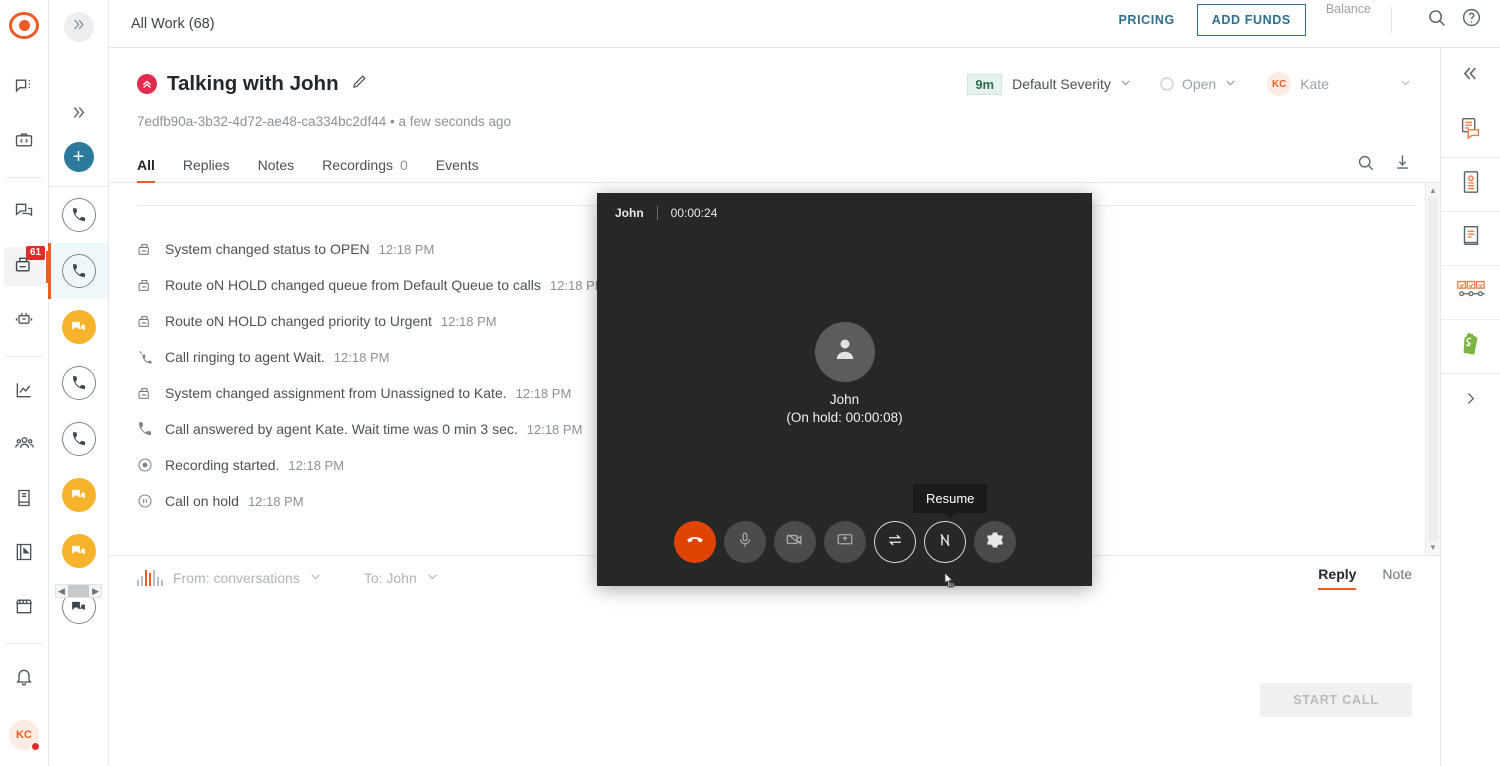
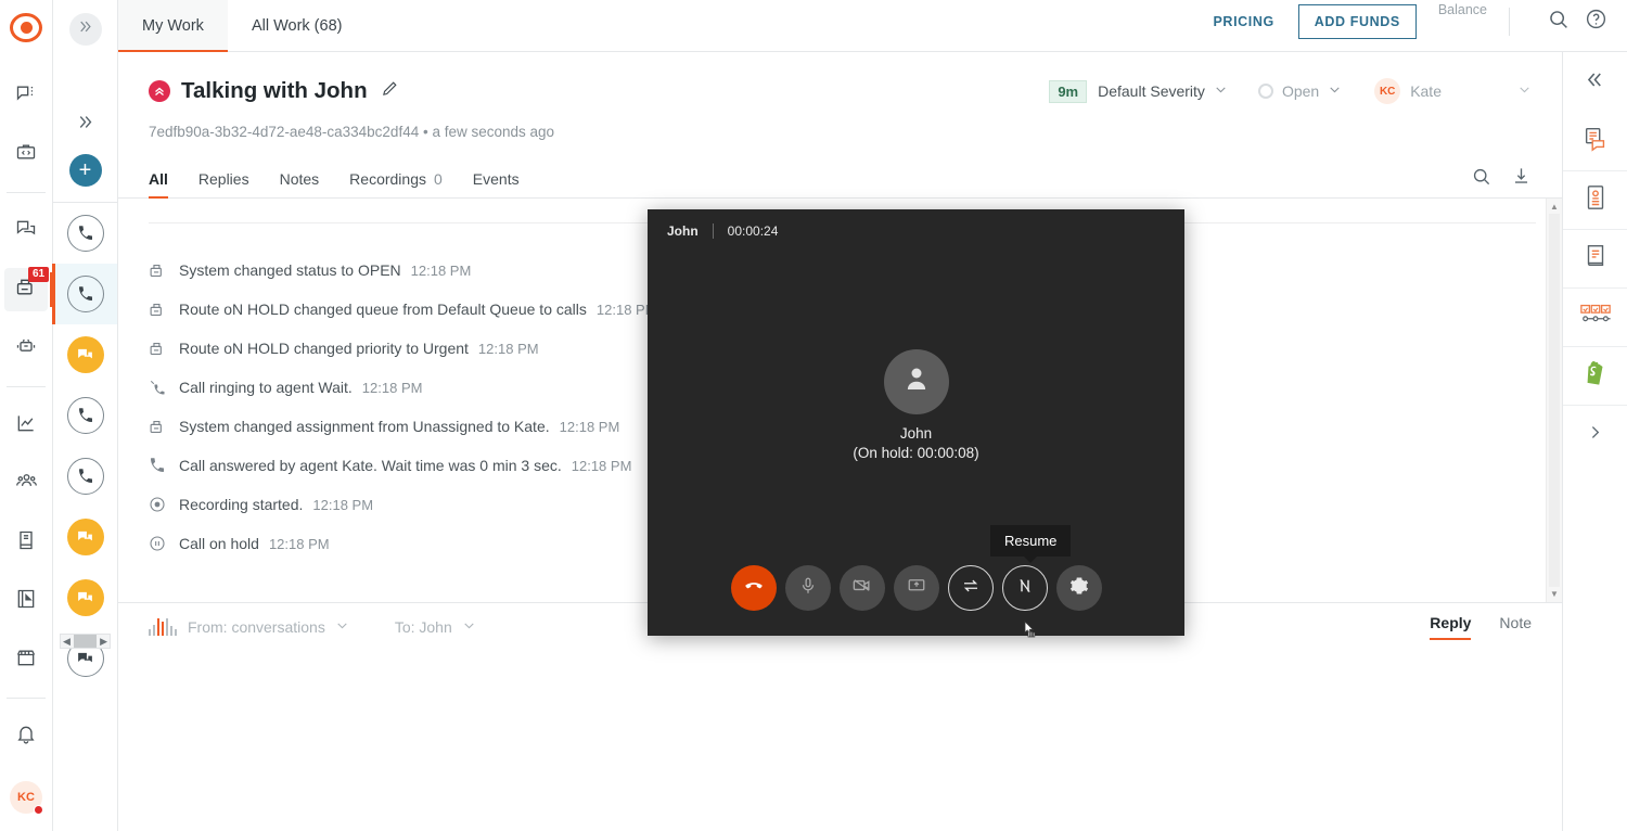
  61
  KC
  +
  ◀
  ▶
+ My Work
  All Work (68)
  PRICING
  ADD FUNDS
  Balance
  Talking with John
  7edfb90a-3b32-4d72-ae48-ca334bc2df44 • a few seconds ago
  9m
  Default Severity
  Open
  KC
  Kate
  All
  Replies
  Notes
  Recordings
  0
  Events
  System changed status to OPEN
  12:18 PM
  Route oN HOLD changed queue from Default Queue to calls
  12:18 P
  Route oN HOLD changed priority to Urgent
  12:18 PM
  Call ringing to agent Wait.
  12:18 PM
  System changed assignment from Unassigned to Kate.
  12:18 PM
  Call answered by agent Kate. Wait time was 0 min 3 sec.
  12:18 PM
  Recording started.
  12:18 PM
  Call on hold
  12:18 PM
  ▲
  ▼
  From: conversations
  To: John
  Reply
  Note
- START CALL
  John
  00:00:24
  John
  (On hold: 00:00:08)
  Resume
